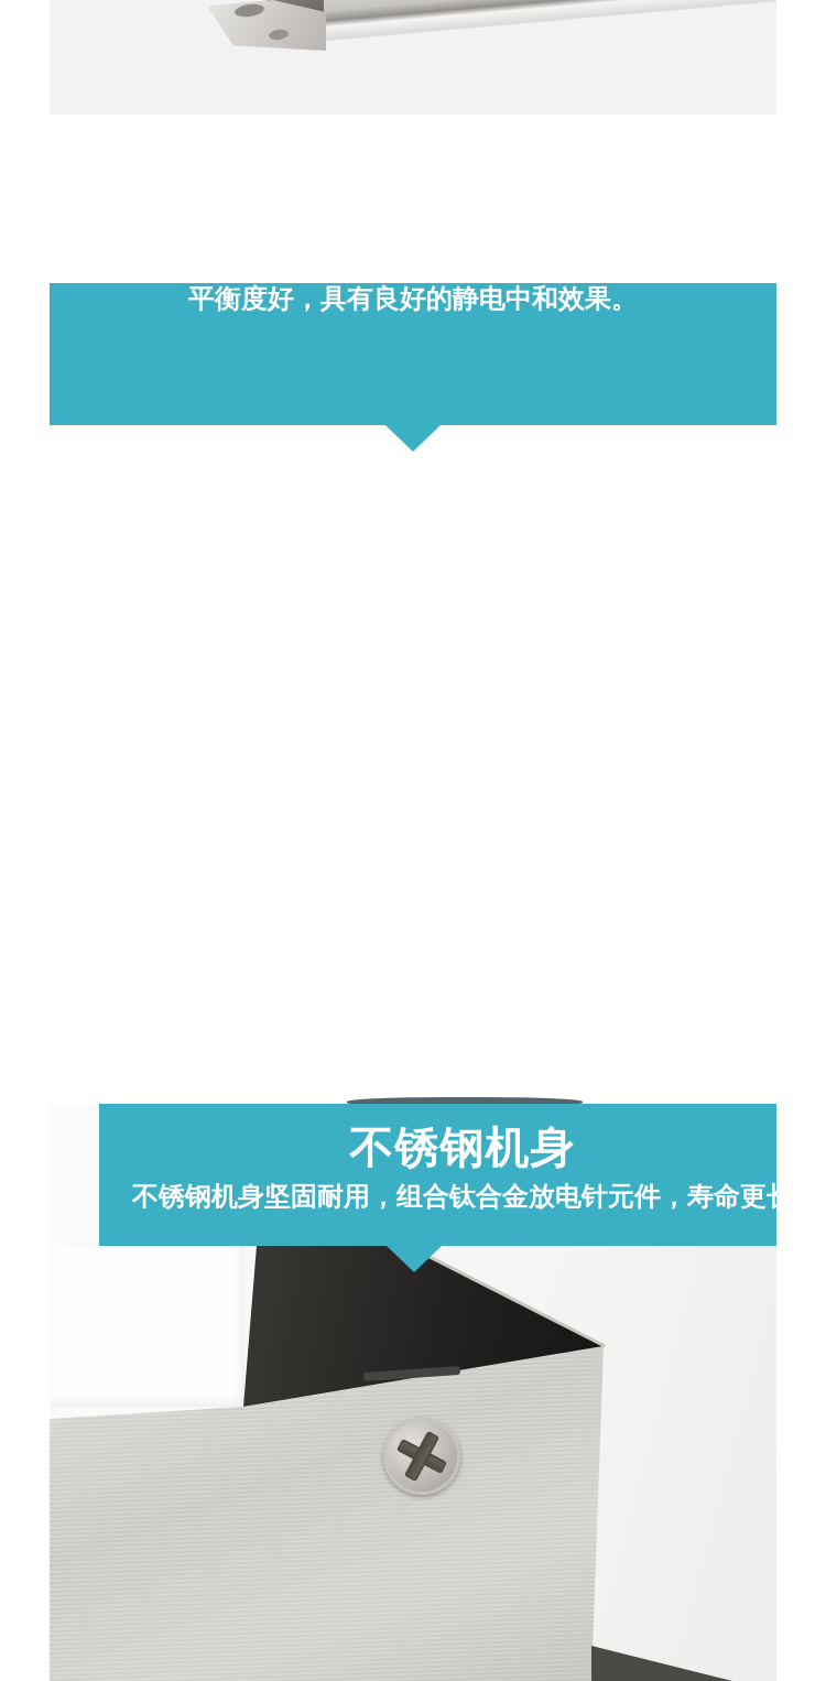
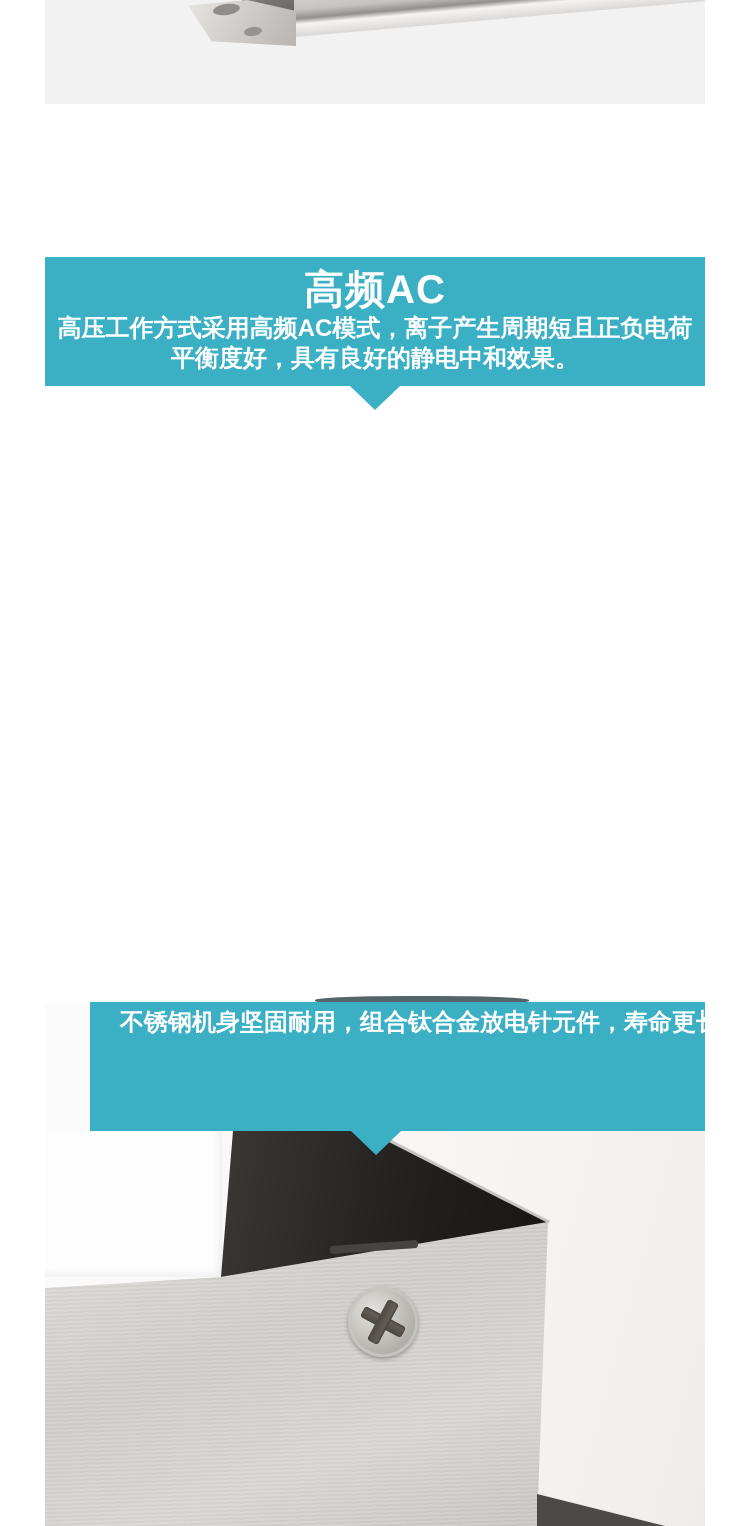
+ 高频AC
+ 高压工作方式采用高频AC模式，离子产生周期短且正负电荷
  平衡度好，具有良好的静电中和效果。
- 不锈钢机身
  不锈钢机身坚固耐用，组合钛合金放电针元件，寿命更
